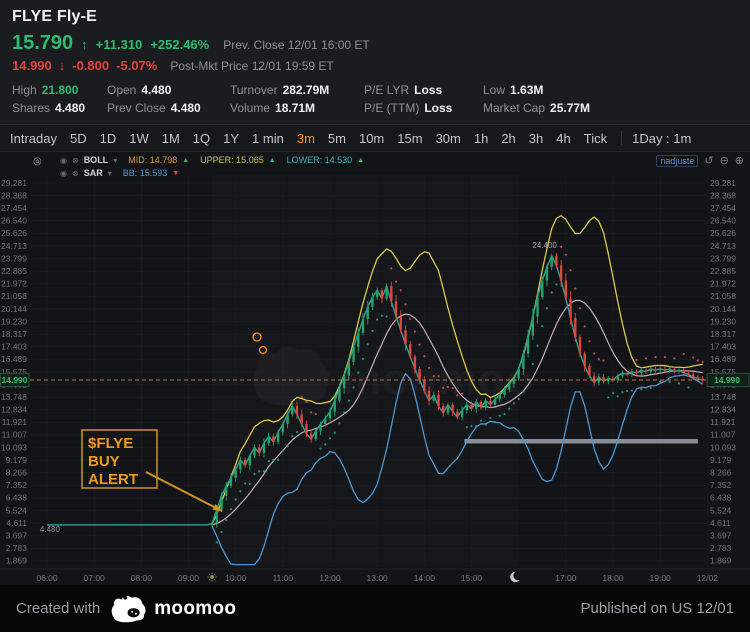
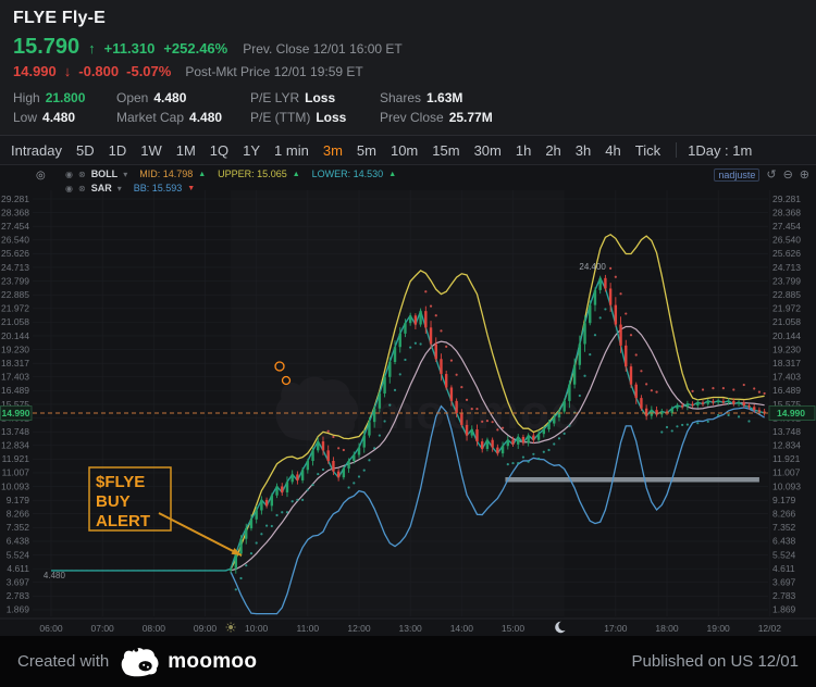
  FLYE Fly-E
  15.790
  ↑
  +11.310
  +252.46%
  Prev. Close 12/01 16:00 ET
  14.990
  ↓
  -0.800
  -5.07%
  Post-Mkt Price 12/01 19:59 ET
  High 21.800
- Shares 4.480
+ Low 4.480
  Open 4.480
- Prev Close 4.480
+ Market Cap 4.480
- Turnover 282.79M
- Volume 18.71M
  P/E LYR Loss
  P/E (TTM) Loss
- Low 1.63M
+ Shares 1.63M
- Market Cap 25.77M
+ Prev Close 25.77M
  Intraday
  5D
  1D
  1W
  1M
  1Q
  1Y
  1 min
  3m
  5m
  10m
  15m
  30m
  1h
  2h
  3h
  4h
  Tick
  1Day : 1m
  ◎
  nadjuste
  ↺
  ⊖
  ⊕
  momoo
  24.400
  4.480
  $FLYE
  BUY
  ALERT
  29.281
  29.281
  28.368
  28.368
  27.454
  27.454
  26.540
  26.540
  25.626
  25.626
  24.713
  24.713
  23.799
  23.799
  22.885
  22.885
  21.972
  21.972
  21.058
  21.058
  20.144
  20.144
  19.230
  19.230
  18.317
  18.317
  17.403
  17.403
  16.489
  16.489
  15.575
  15.575
  13.748
  13.748
  12.834
  12.834
  11.921
  11.921
  11.007
  11.007
  10.093
  10.093
  9.179
  9.179
  8.266
  8.266
  7.352
  7.352
  6.438
  6.438
  5.524
  5.524
  4.611
  4.611
  3.697
  3.697
  2.783
  2.783
  1.869
  1.869
  14.990
  14.990
  06:00
  07:00
  08:00
  09:00
  10:00
  11:00
  12:00
  13:00
  14:00
  15:00
  17:00
  18:00
  19:00
  12/02
  ◉
  ⊗
  BOLL
  ▾
  MID: 14.798
  UPPER: 15.065
  LOWER: 14.530
  ◉
  ⊗
  SAR
  ▾
  BB: 15.593
  Created with
  moomoo
  Published on US 12/01
